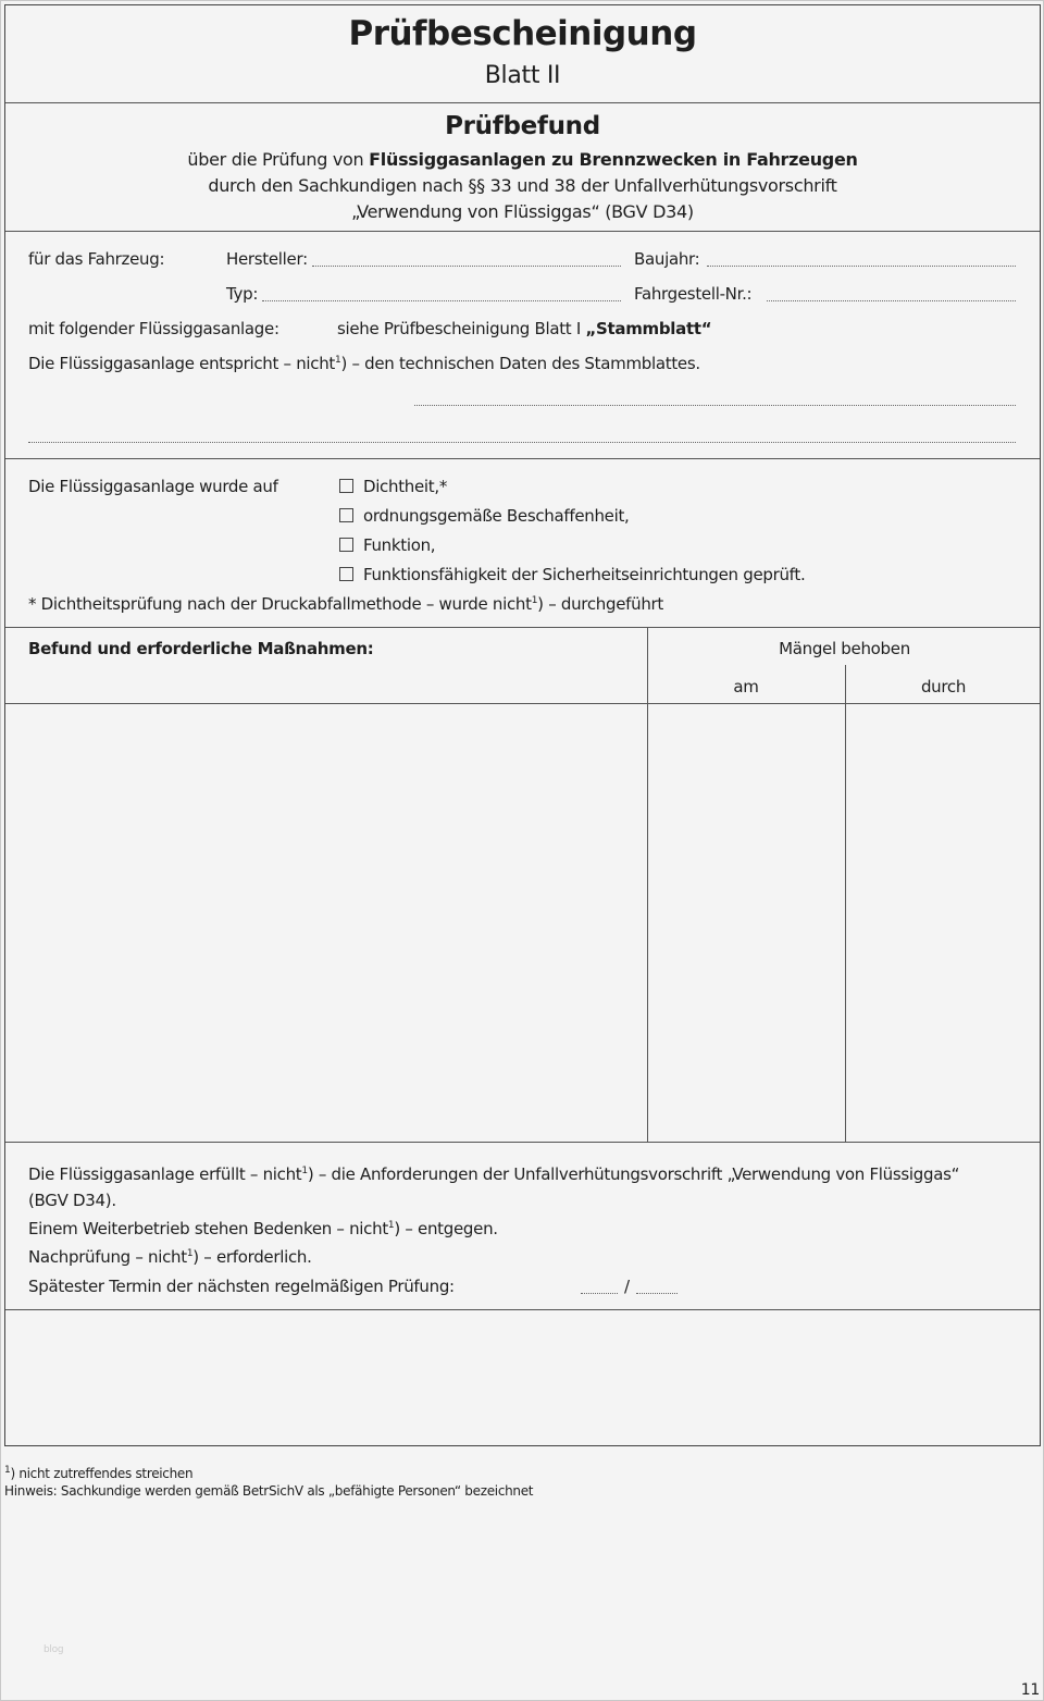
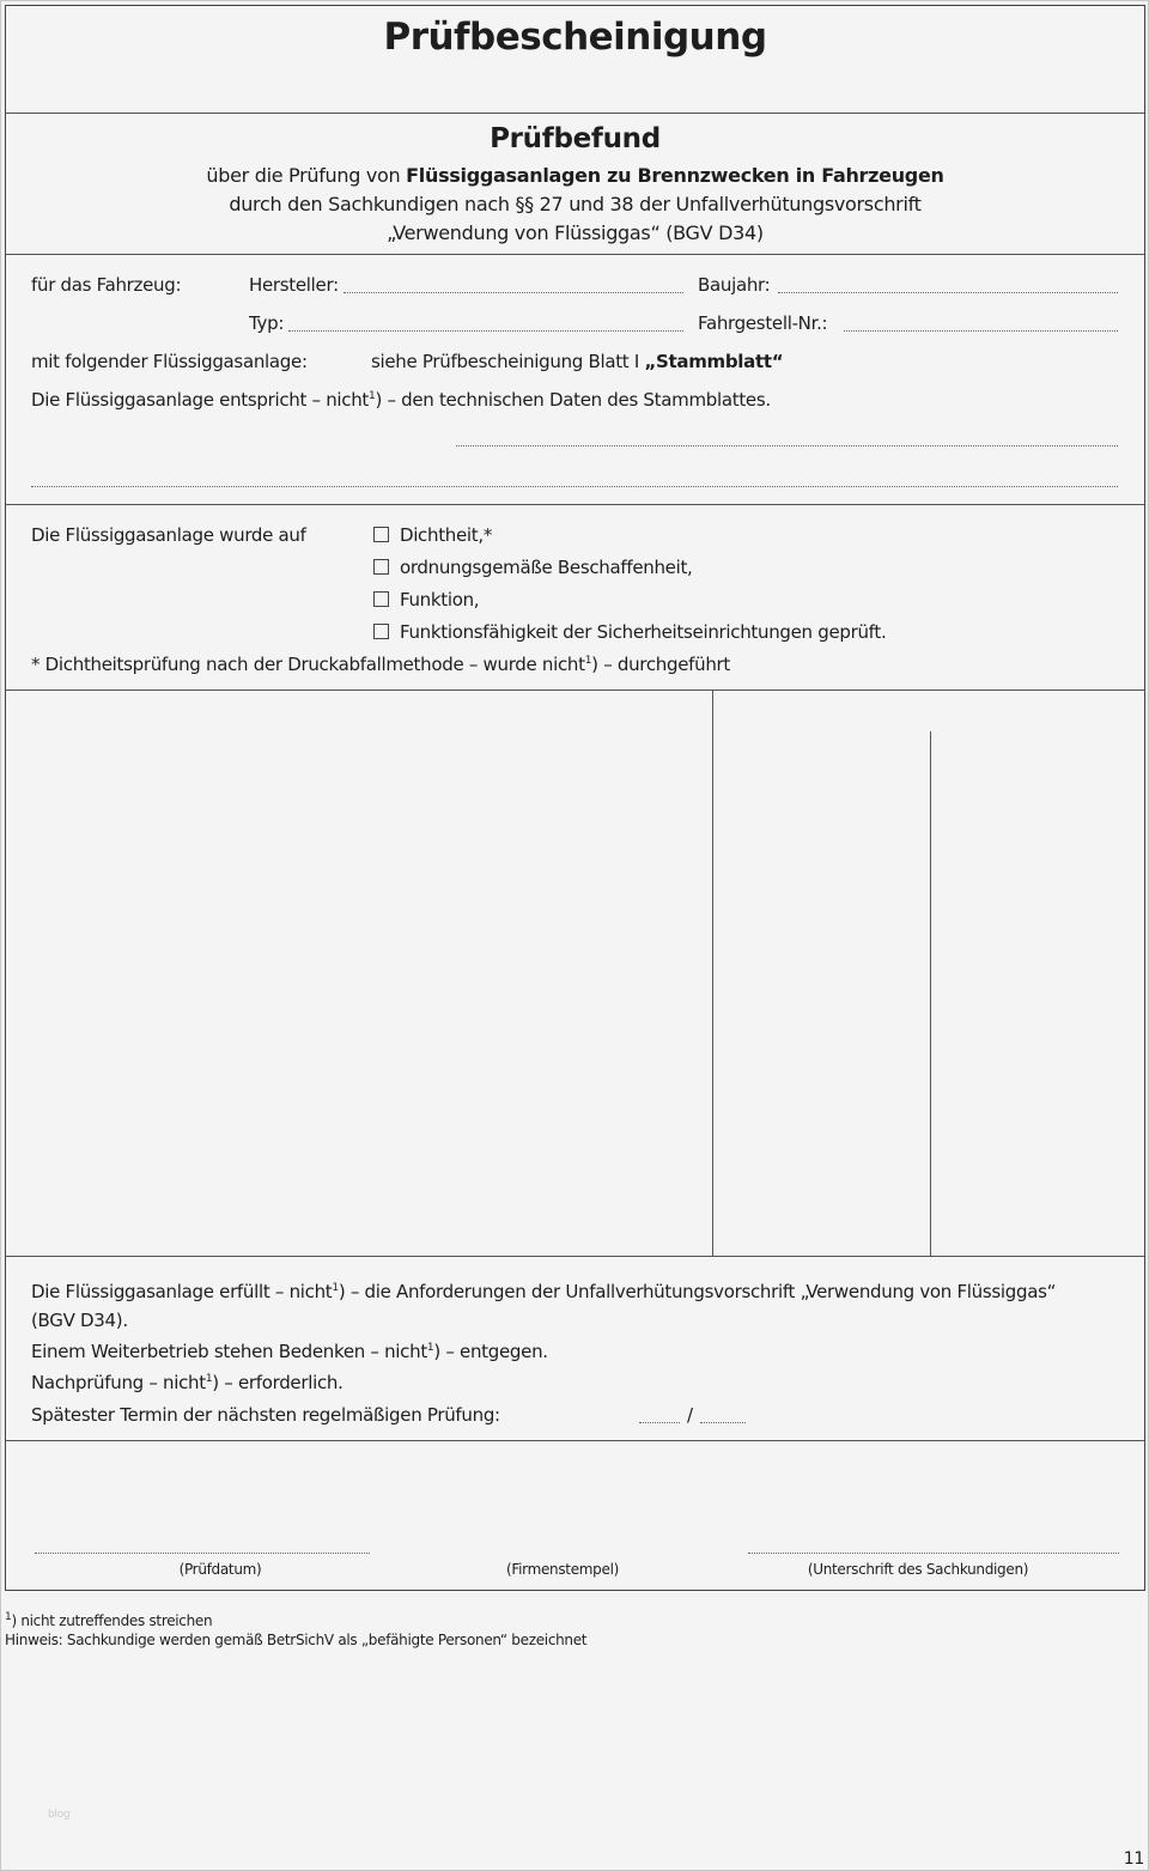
  Prüfbescheinigung
- Blatt II
  Prüfbefund
  über die Prüfung von Flüssiggasanlagen zu Brennzwecken in Fahrzeugen
- durch den Sachkundigen nach §§ 33 und 38 der Unfallverhütungsvorschrift
+ durch den Sachkundigen nach §§ 27 und 38 der Unfallverhütungsvorschrift
  „Verwendung von Flüssiggas“ (BGV D34)
  für das Fahrzeug:
  Hersteller:
  Baujahr:
  Typ:
  Fahrgestell-Nr.:
  mit folgender Flüssiggasanlage:
  siehe Prüfbescheinigung Blatt I „Stammblatt“
  Die Flüssiggasanlage entspricht – nicht1) – den technischen Daten des Stammblattes.
  Die Flüssiggasanlage wurde auf
  Dichtheit,*
  ordnungsgemäße Beschaffenheit,
  Funktion,
  Funktionsfähigkeit der Sicherheitseinrichtungen geprüft.
  * Dichtheitsprüfung nach der Druckabfallmethode – wurde nicht1) – durchgeführt
- Befund und erforderliche Maßnahmen:
- Mängel behoben
- am
- durch
  Die Flüssiggasanlage erfüllt – nicht1) – die Anforderungen der Unfallverhütungsvorschrift „Verwendung von Flüssiggas“
  (BGV D34).
  Einem Weiterbetrieb stehen Bedenken – nicht1) – entgegen.
  Nachprüfung – nicht1) – erforderlich.
  Spätester Termin der nächsten regelmäßigen Prüfung:
  /
+ (Prüfdatum)
+ (Firmenstempel)
+ (Unterschrift des Sachkundigen)
  1) nicht zutreffendes streichen
  Hinweis: Sachkundige werden gemäß BetrSichV als „befähigte Personen“ bezeichnet
  blog
  11
